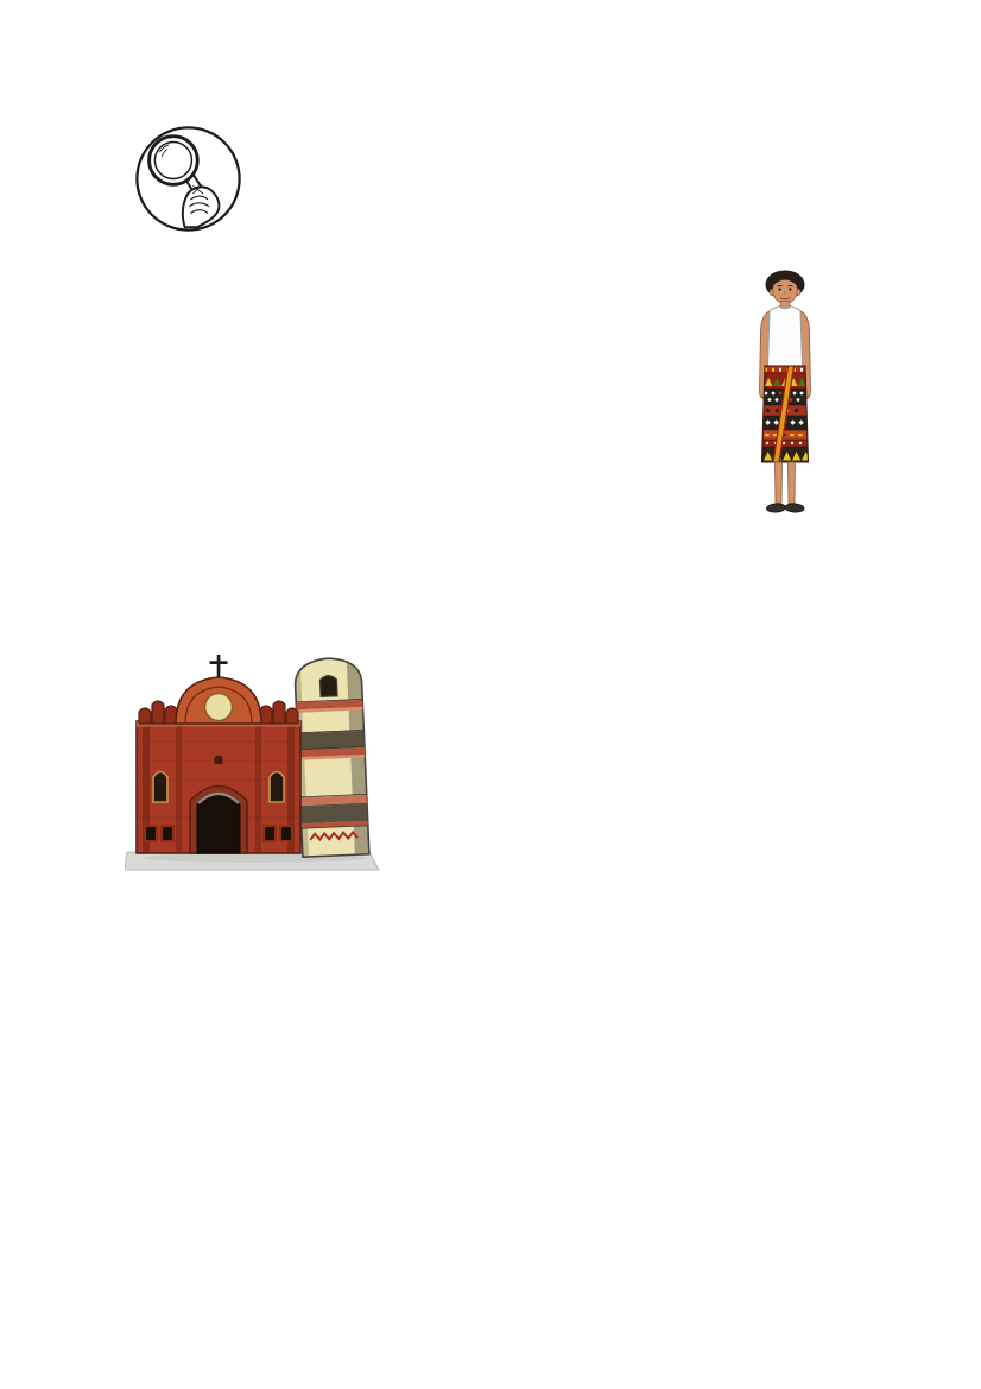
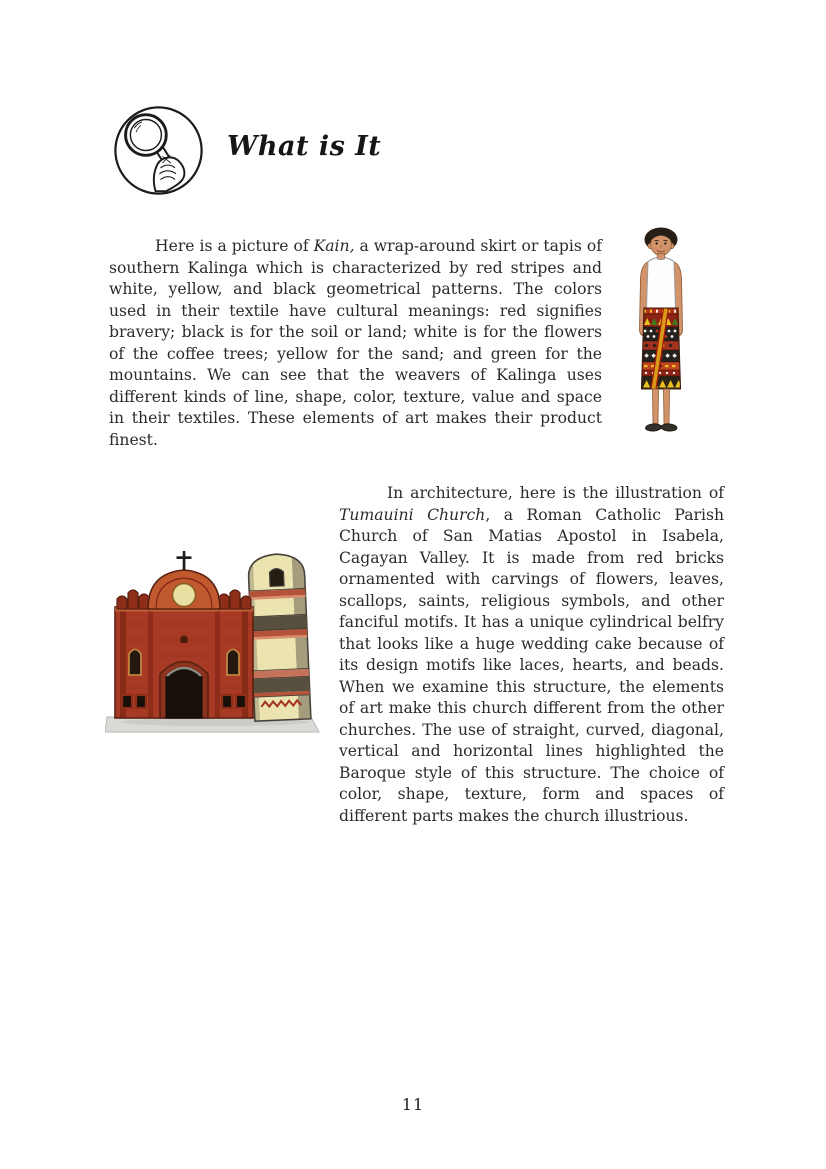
+ What is It
+ Here is a picture of Kain, a wrap-around skirt or tapis of southern Kalinga which is characterized by red stripes and white, yellow, and black geometrical patterns. The colors used in their textile have cultural meanings: red signifies bravery; black is for the soil or land; white is for the flowers of the coffee trees; yellow for the sand; and green for the mountains. We can see that the weavers of Kalinga uses different kinds of line, shape, color, texture, value and space in their textiles. These elements of art makes their product finest.
+ In architecture, here is the illustration of Tumauini Church, a Roman Catholic Parish Church of San Matias Apostol in Isabela, Cagayan Valley. It is made from red bricks ornamented with carvings of flowers, leaves, scallops, saints, religious symbols, and other fanciful motifs. It has a unique cylindrical belfry that looks like a huge wedding cake because of its design motifs like laces, hearts, and beads. When we examine this structure, the elements of art make this church different from the other churches. The use of straight, curved, diagonal, vertical and horizontal lines highlighted the Baroque style of this structure. The choice of color, shape, texture, form and spaces of different parts makes the church illustrious.
+ 11
